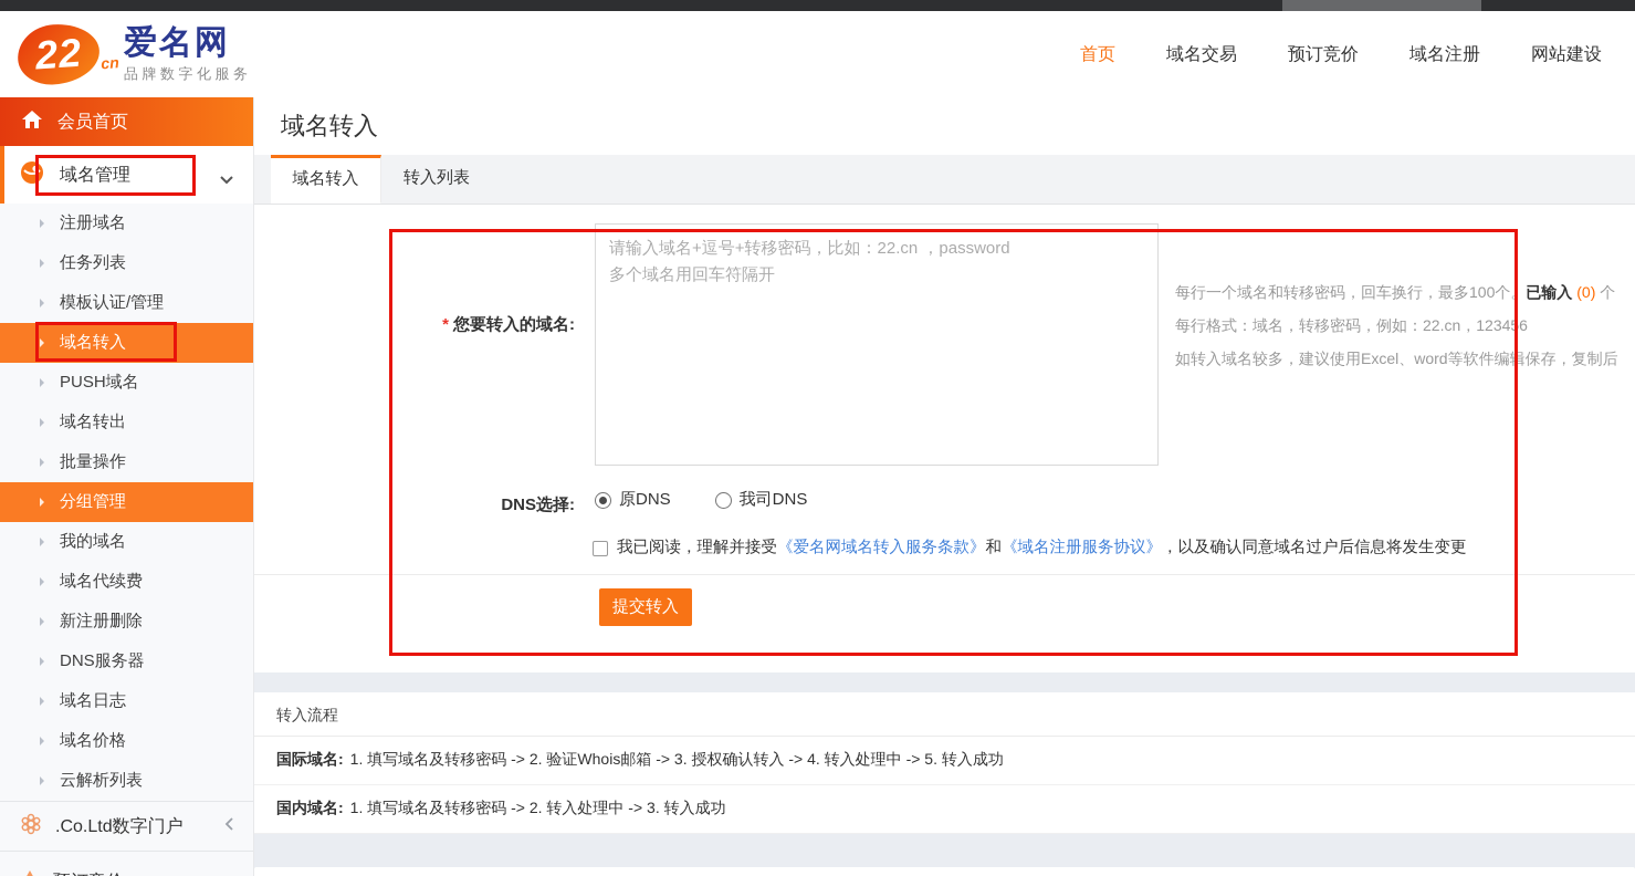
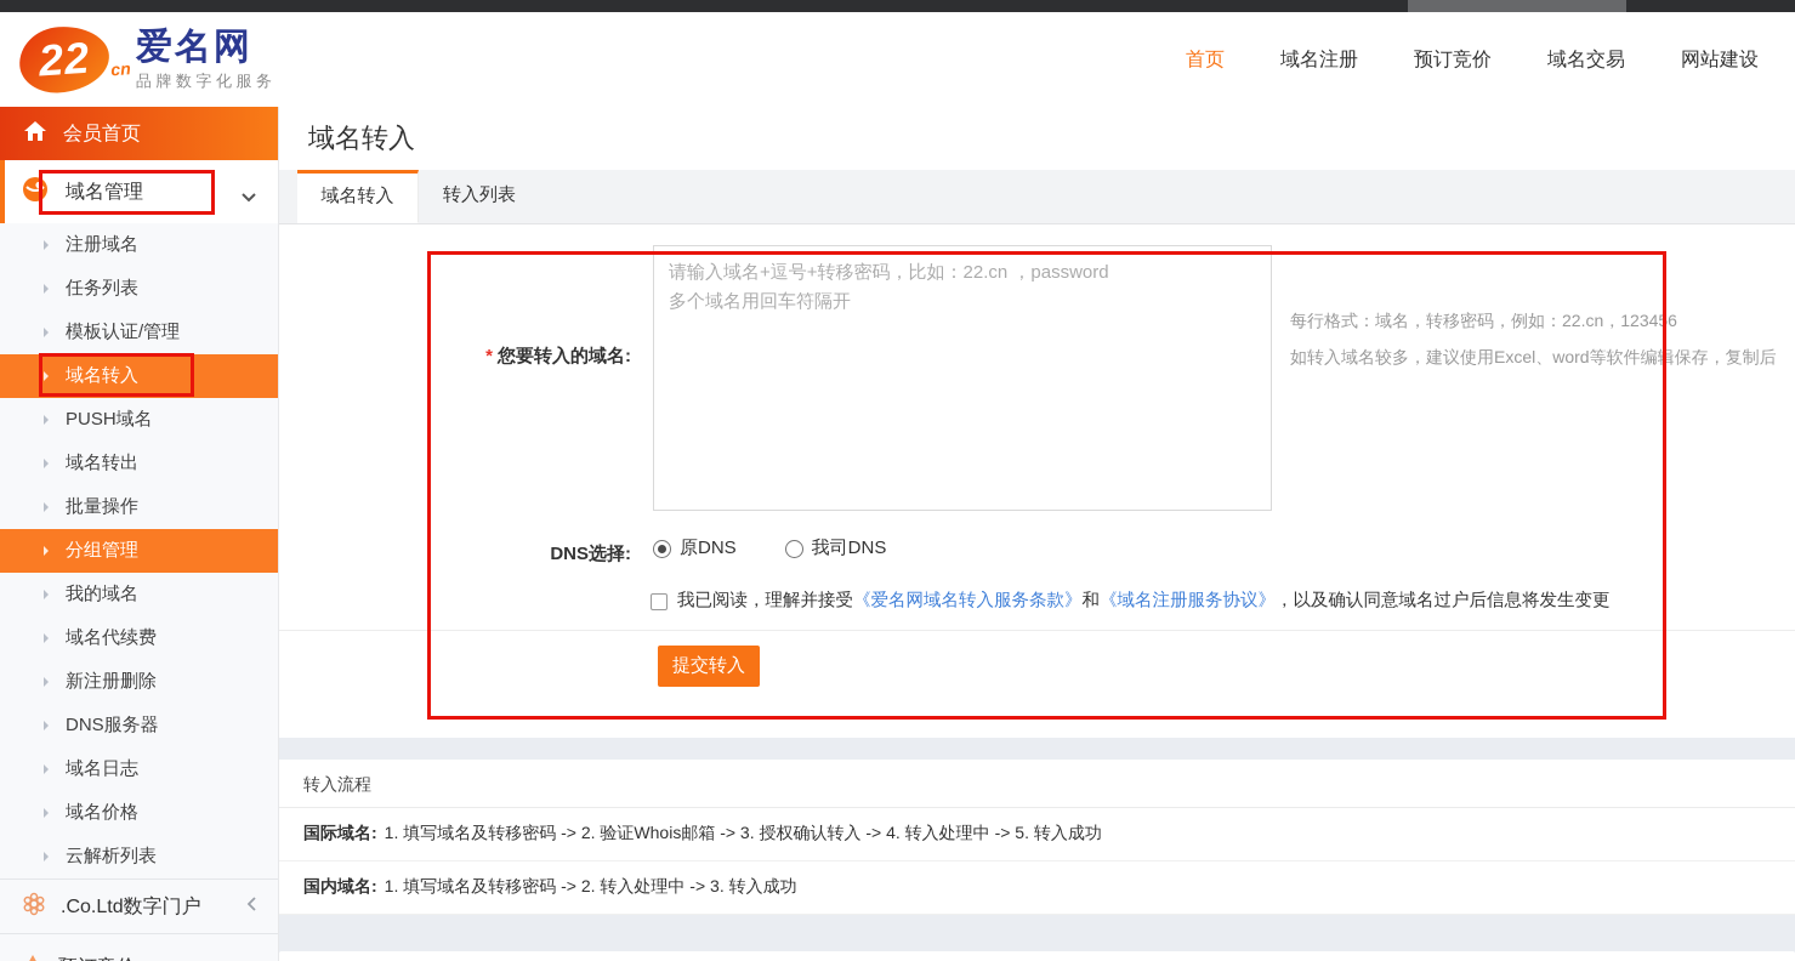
  爱名网
  品牌数字化服务
  首页
- 域名交易
+ 域名注册
  预订竞价
- 域名注册
+ 域名交易
  网站建设
  会员首页
  域名管理
  注册域名
  任务列表
  模板认证/管理
  域名转入
  PUSH域名
  域名转出
  批量操作
  分组管理
  我的域名
  域名代续费
  新注册删除
  DNS服务器
  域名日志
  域名价格
  云解析列表
  .Co.Ltd数字门户
  域名转入
  域名转入
  转入列表
  * 您要转入的域名:
  请输入域名+逗号+转移密码，比如：22.cn ，password
  多个域名用回车符隔开
- 每行一个域名和转移密码，回车换行，最多100个。已输入 (0) 个
  每行格式：域名，转移密码，例如：22.cn，123456
  如转入域名较多，建议使用Excel、word等软件编辑保存，复制后
  DNS选择:
  原DNS
  我司DNS
  我已阅读，理解并接受
  《爱名网域名转入服务条款》
  和
  《域名注册服务协议》
  ，以及确认同意域名过户后信息将发生变更
  提交转入
  转入流程
  国际域名:
  1. 填写域名及转移密码 -> 2. 验证Whois邮箱 -> 3. 授权确认转入 -> 4. 转入处理中 -> 5. 转入成功
  国内域名:
  1. 填写域名及转移密码 -> 2. 转入处理中 -> 3. 转入成功
